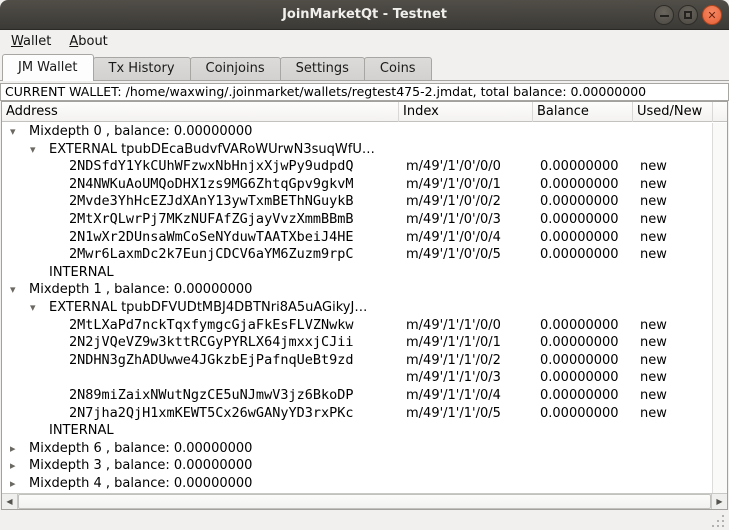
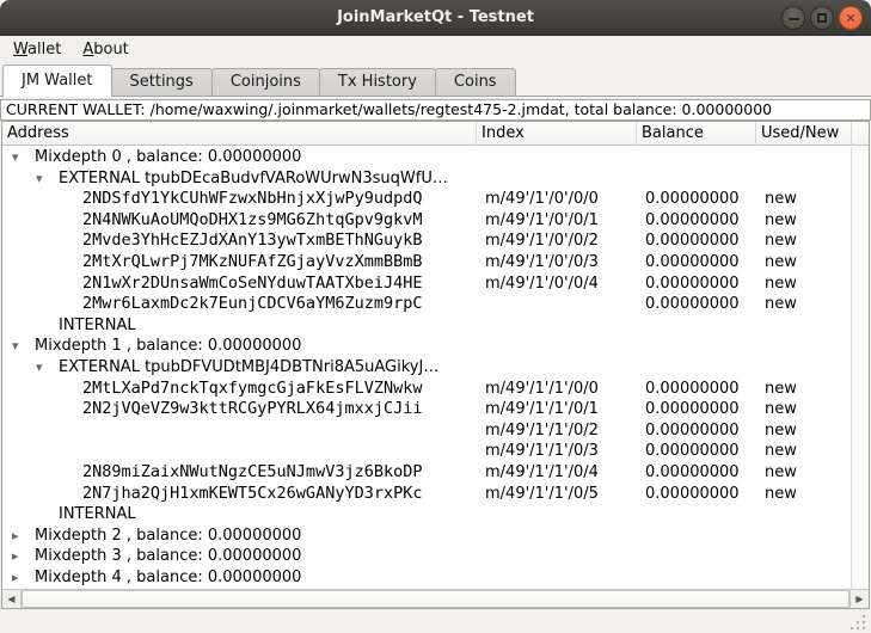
  JoinMarketQt - Testnet
  ✕
  Wallet
  About
  JM Wallet
- Tx History
+ Settings
  Coinjoins
- Settings
+ Tx History
  Coins
  CURRENT WALLET: /home/waxwing/.joinmarket/wallets/regtest475-2.jmdat, total balance: 0.00000000
  Address
  Index
  Balance
  Used/New
  ▾
  Mixdepth 0 , balance: 0.00000000
  ▾
  EXTERNAL tpubDEcaBudvfVARoWUrwN3suqWfU…
  2NDSfdY1YkCUhWFzwxNbHnjxXjwPy9udpdQ
  m/49'/1'/0'/0/0
  0.00000000
  new
  2N4NWKuAoUMQoDHX1zs9MG6ZhtqGpv9gkvM
  m/49'/1'/0'/0/1
  0.00000000
  new
  2Mvde3YhHcEZJdXAnY13ywTxmBEThNGuykB
  m/49'/1'/0'/0/2
  0.00000000
  new
  2MtXrQLwrPj7MKzNUFAfZGjayVvzXmmBBmB
  m/49'/1'/0'/0/3
  0.00000000
  new
  2N1wXr2DUnsaWmCoSeNYduwTAATXbeiJ4HE
  m/49'/1'/0'/0/4
  0.00000000
  new
  2Mwr6LaxmDc2k7EunjCDCV6aYM6Zuzm9rpC
- m/49'/1'/0'/0/5
  0.00000000
  new
  INTERNAL
  ▾
  Mixdepth 1 , balance: 0.00000000
  ▾
  EXTERNAL tpubDFVUDtMBJ4DBTNri8A5uAGikyJ…
  2MtLXaPd7nckTqxfymgcGjaFkEsFLVZNwkw
  m/49'/1'/1'/0/0
  0.00000000
  new
  2N2jVQeVZ9w3kttRCGyPYRLX64jmxxjCJii
  m/49'/1'/1'/0/1
  0.00000000
  new
- 2NDHN3gZhADUwwe4JGkzbEjPafnqUeBt9zd
  m/49'/1'/1'/0/2
  0.00000000
  new
  m/49'/1'/1'/0/3
  0.00000000
  new
  2N89miZaixNWutNgzCE5uNJmwV3jz6BkoDP
  m/49'/1'/1'/0/4
  0.00000000
  new
  2N7jha2QjH1xmKEWT5Cx26wGANyYD3rxPKc
  m/49'/1'/1'/0/5
  0.00000000
  new
  INTERNAL
  ▸
- Mixdepth 6 , balance: 0.00000000
+ Mixdepth 2 , balance: 0.00000000
  ▸
  Mixdepth 3 , balance: 0.00000000
  ▸
  Mixdepth 4 , balance: 0.00000000
  ◀
  ▶
